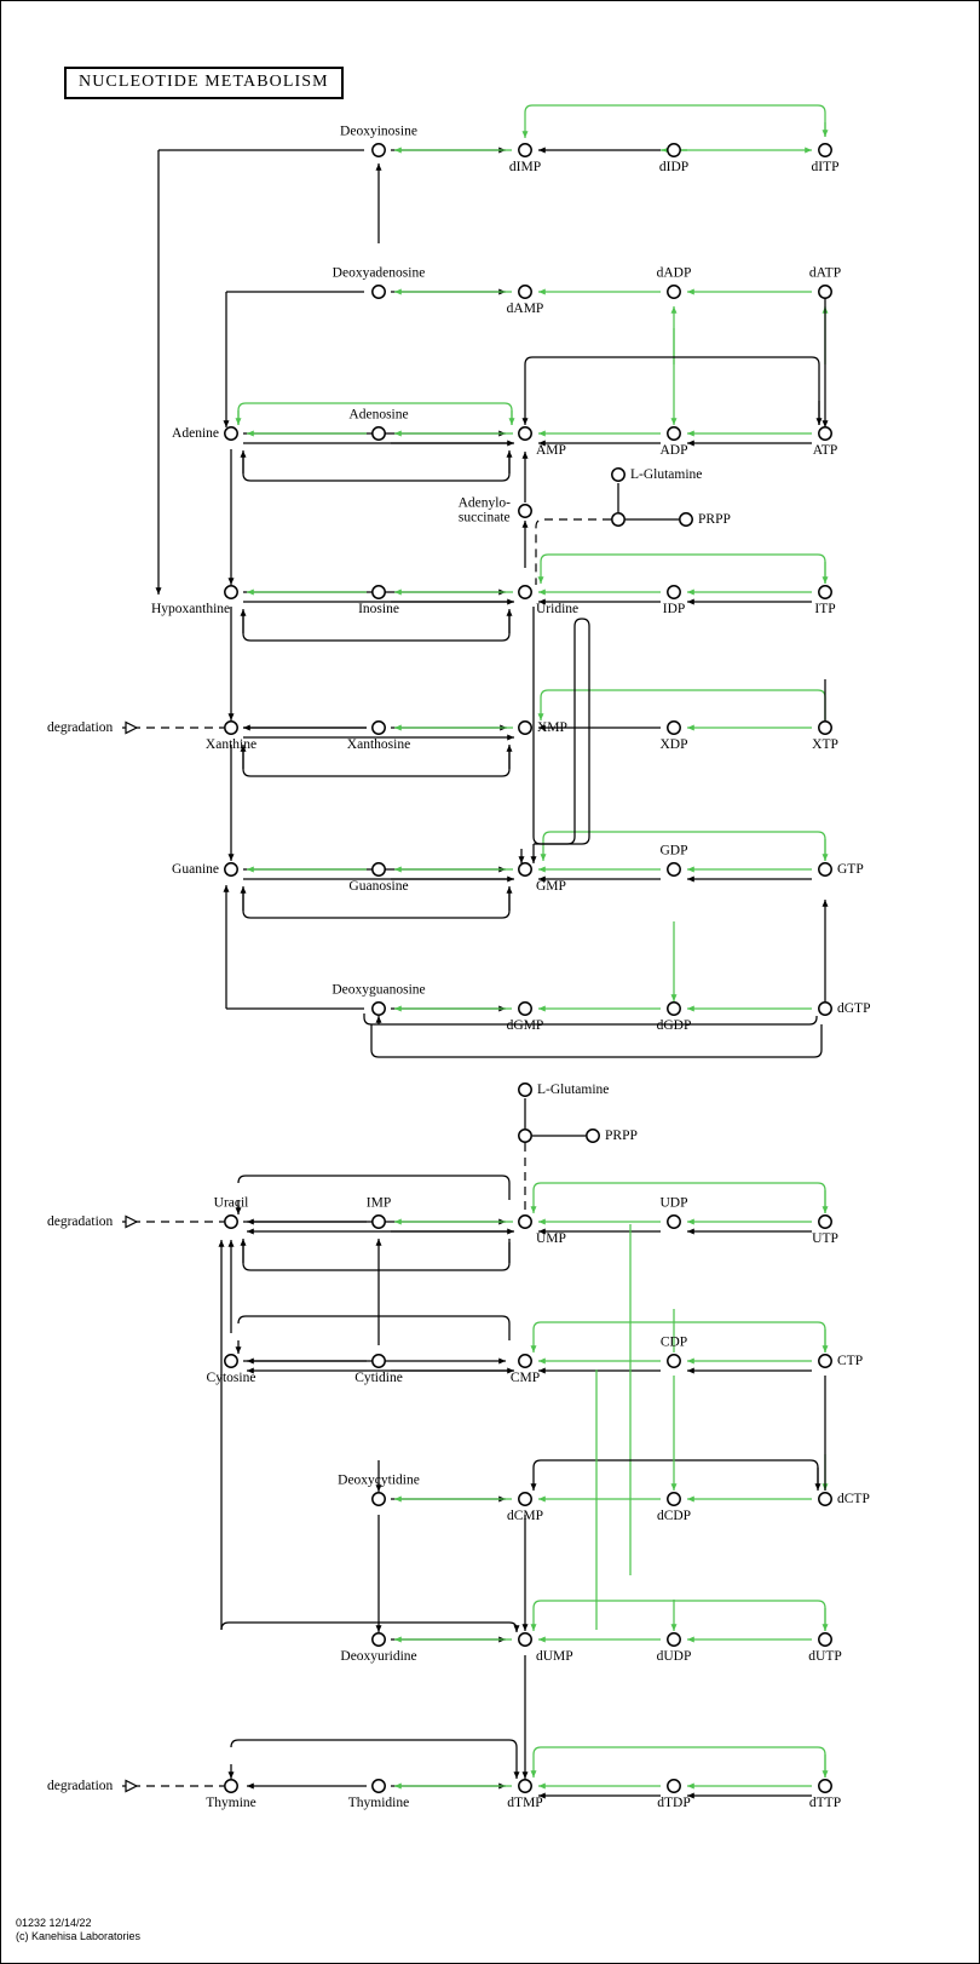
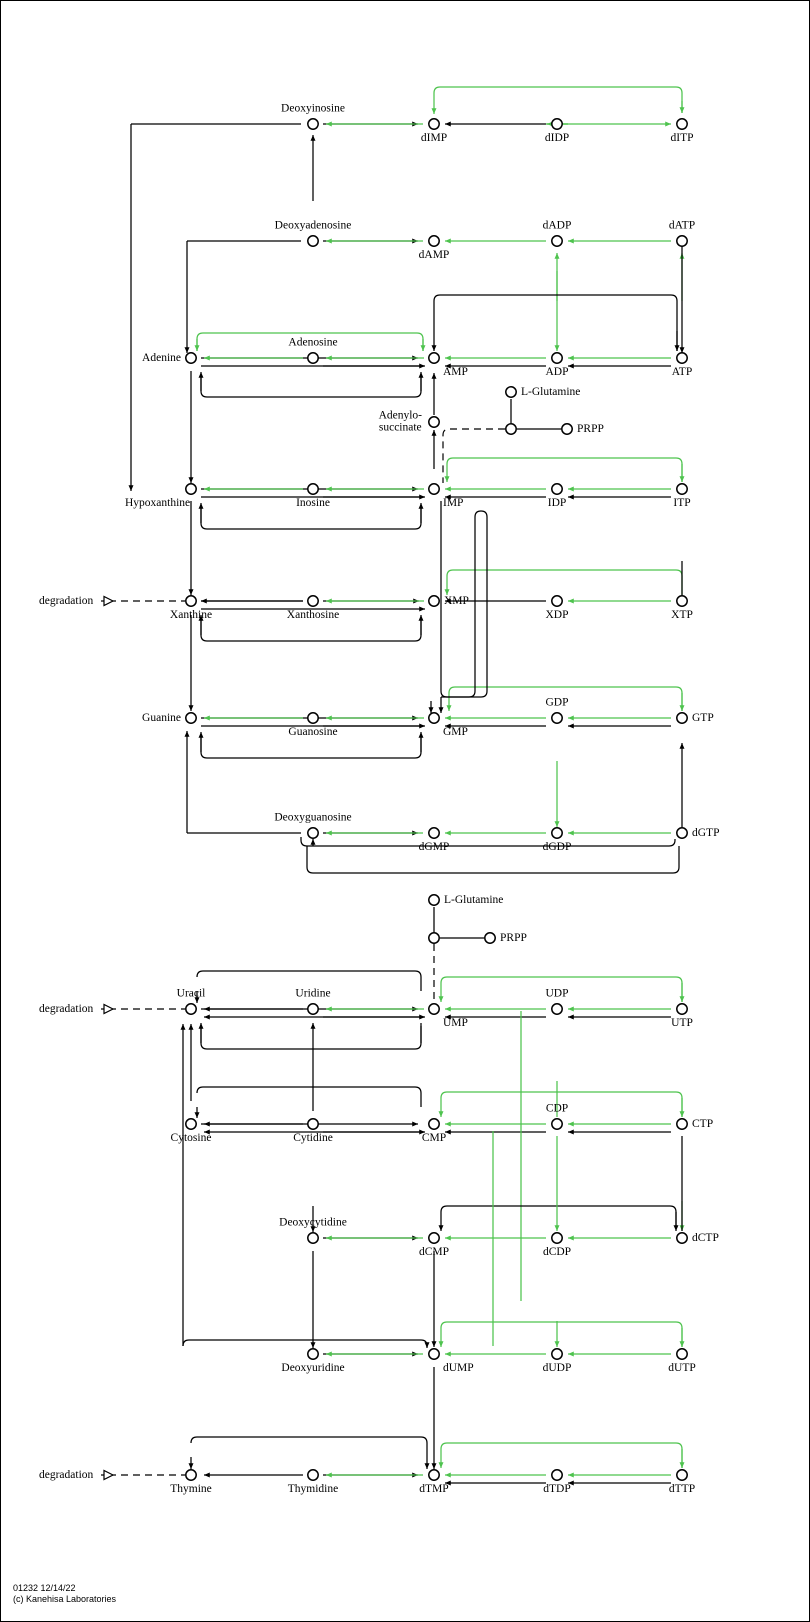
- NUCLEOTIDE METABOLISM
  Deoxyinosine
  dIMP
  dIDP
  dITP
  Deoxyadenosine
  dAMP
  dADP
  dATP
  Adenine
  Adenosine
  AMP
  ADP
  ATP
  L-Glutamine
  Adenylo-
  succinate
  PRPP
  Hypoxanthine
  Inosine
- Uridine
+ IMP
  IDP
  ITP
  Xanthine
  Xanthosine
  XMP
  XDP
  XTP
  Guanine
  Guanosine
  GMP
  GDP
  GTP
  Deoxyguanosine
  dGMP
  dGDP
  dGTP
  L-Glutamine
  PRPP
  Uracil
- IMP
+ Uridine
  UMP
  UDP
  UTP
  Cytosine
  Cytidine
  CMP
  CDP
  CTP
  Deoxycytidine
  dCMP
  dCDP
  dCTP
  Deoxyuridine
  dUMP
  dUDP
  dUTP
  Thymine
  Thymidine
  dTMP
  dTDP
  dTTP
  degradation
  degradation
  degradation
  01232 12/14/22
  (c) Kanehisa Laboratories
